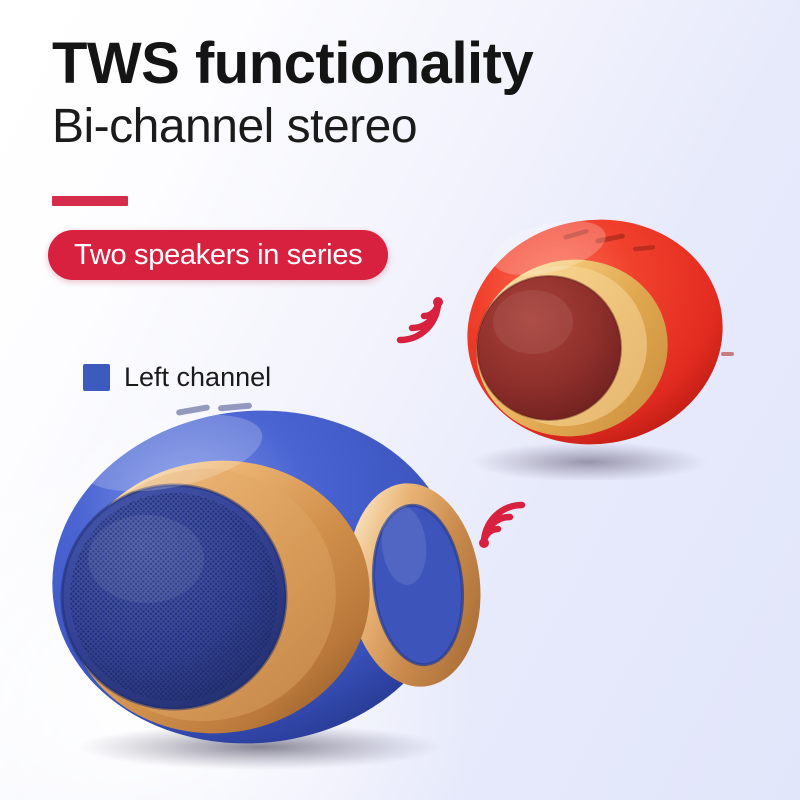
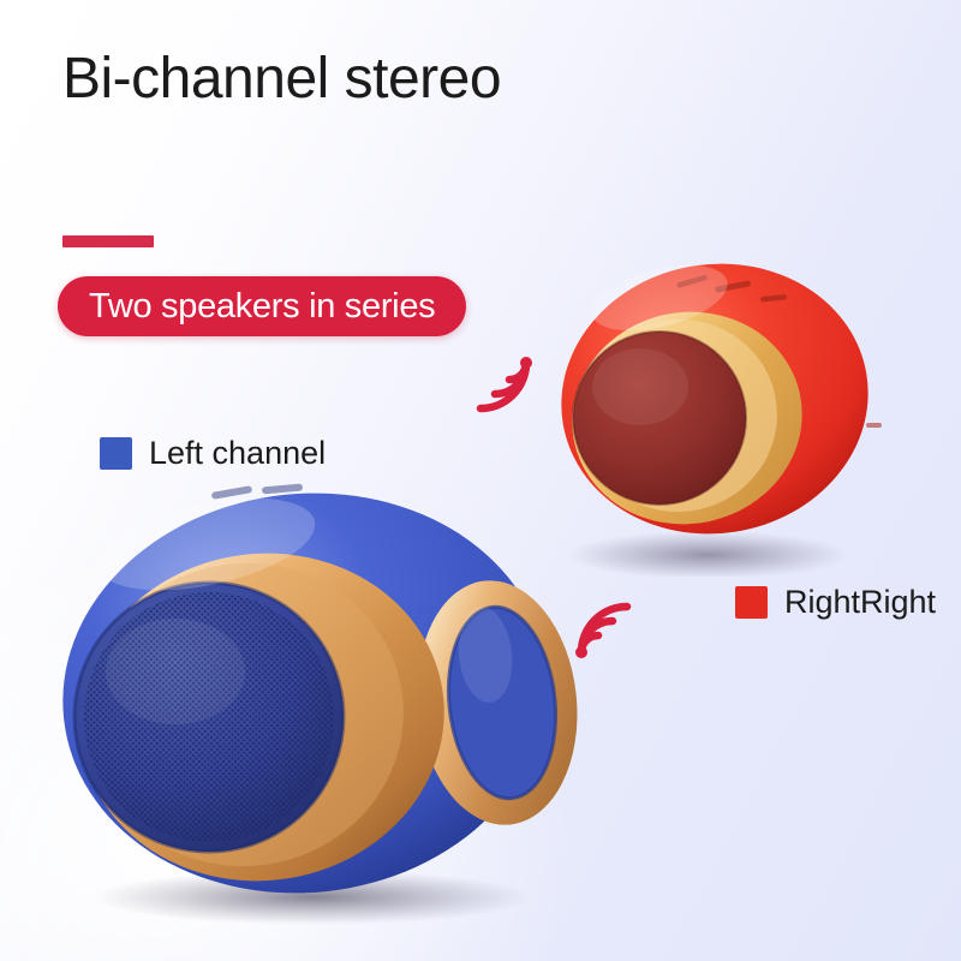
- TWS functionality
  Bi-channel stereo
  Two speakers in series
  Left channel
+ RightRight
